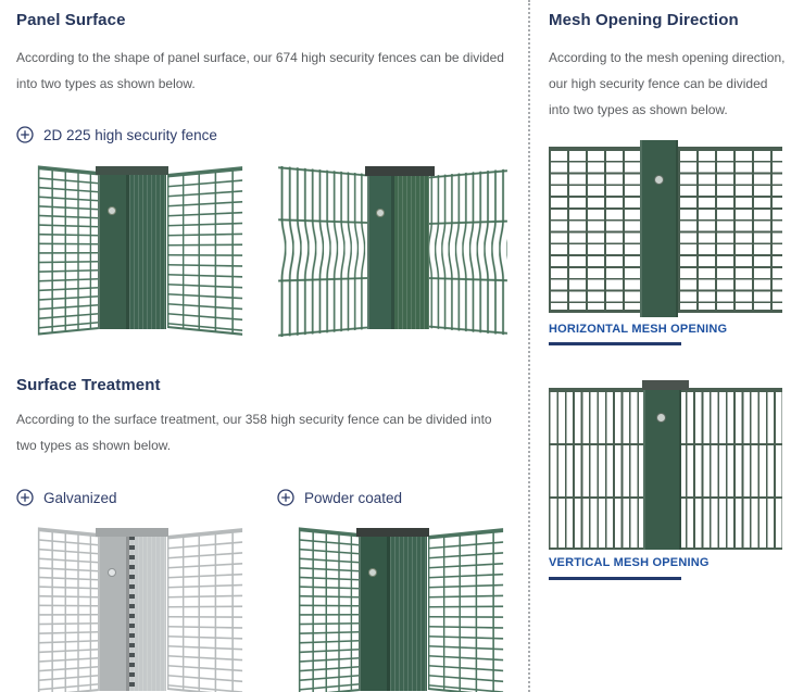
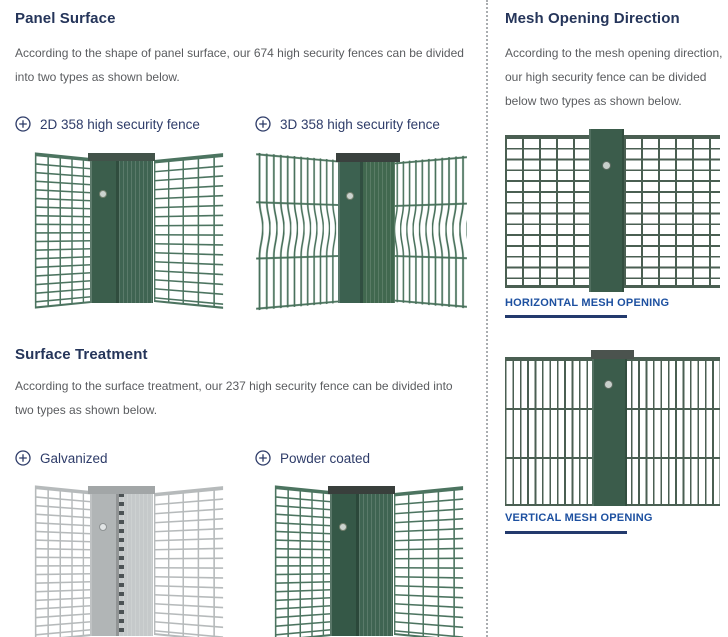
  Panel Surface
  According to the shape of panel surface, our 674 high security fences can be divided into two types as shown below.
- 2D 225 high security fence
+ 2D 358 high security fence
+ 3D 358 high security fence
  Surface Treatment
- According to the surface treatment, our 358 high security fence can be divided into two types as shown below.
+ According to the surface treatment, our 237 high security fence can be divided into two types as shown below.
  Galvanized
  Powder coated
  Mesh Opening Direction
- According to the mesh opening direction, our high security fence can be divided into two types as shown below.
+ According to the mesh opening direction, our high security fence can be divided below two types as shown below.
  HORIZONTAL MESH OPENING
  VERTICAL MESH OPENING
